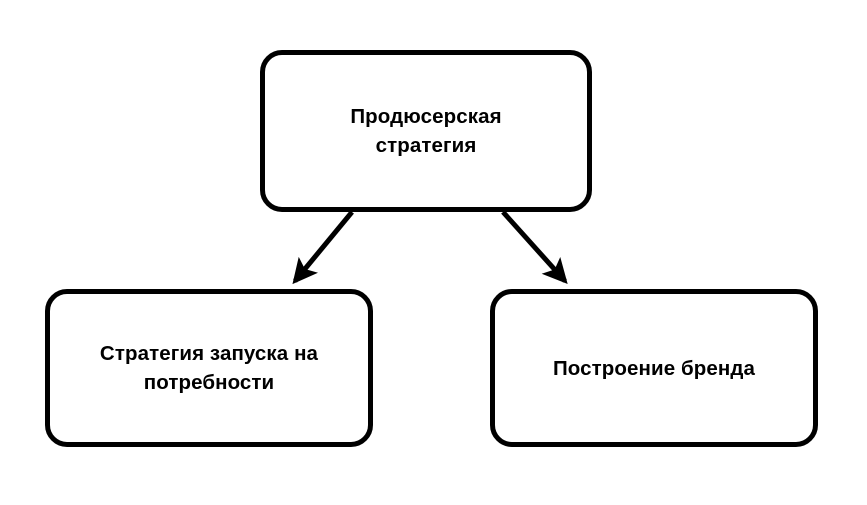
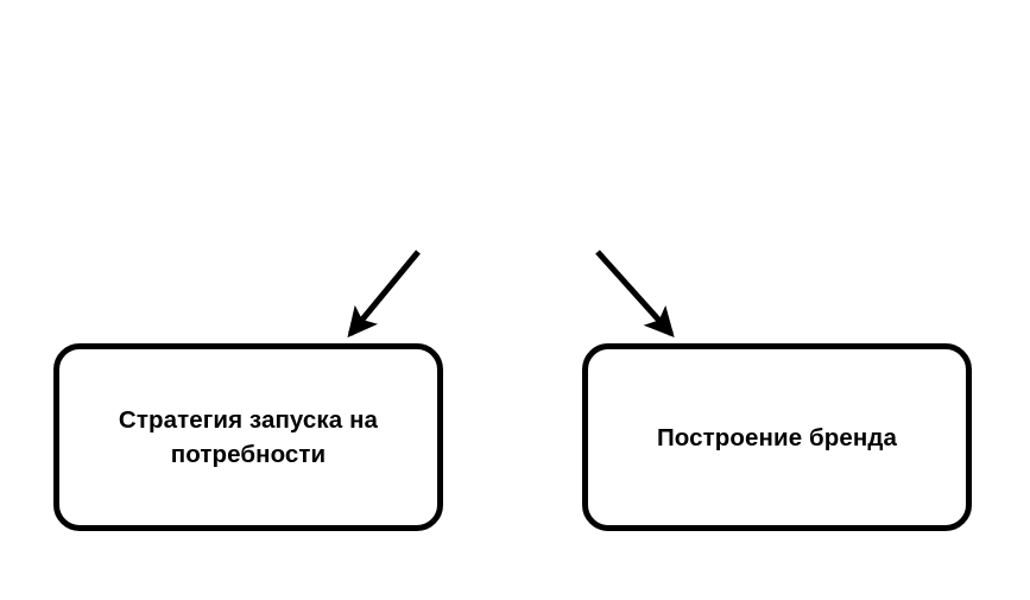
- Продюсерская
- стратегия
  Стратегия запуска на
  потребности
  Построение бренда
